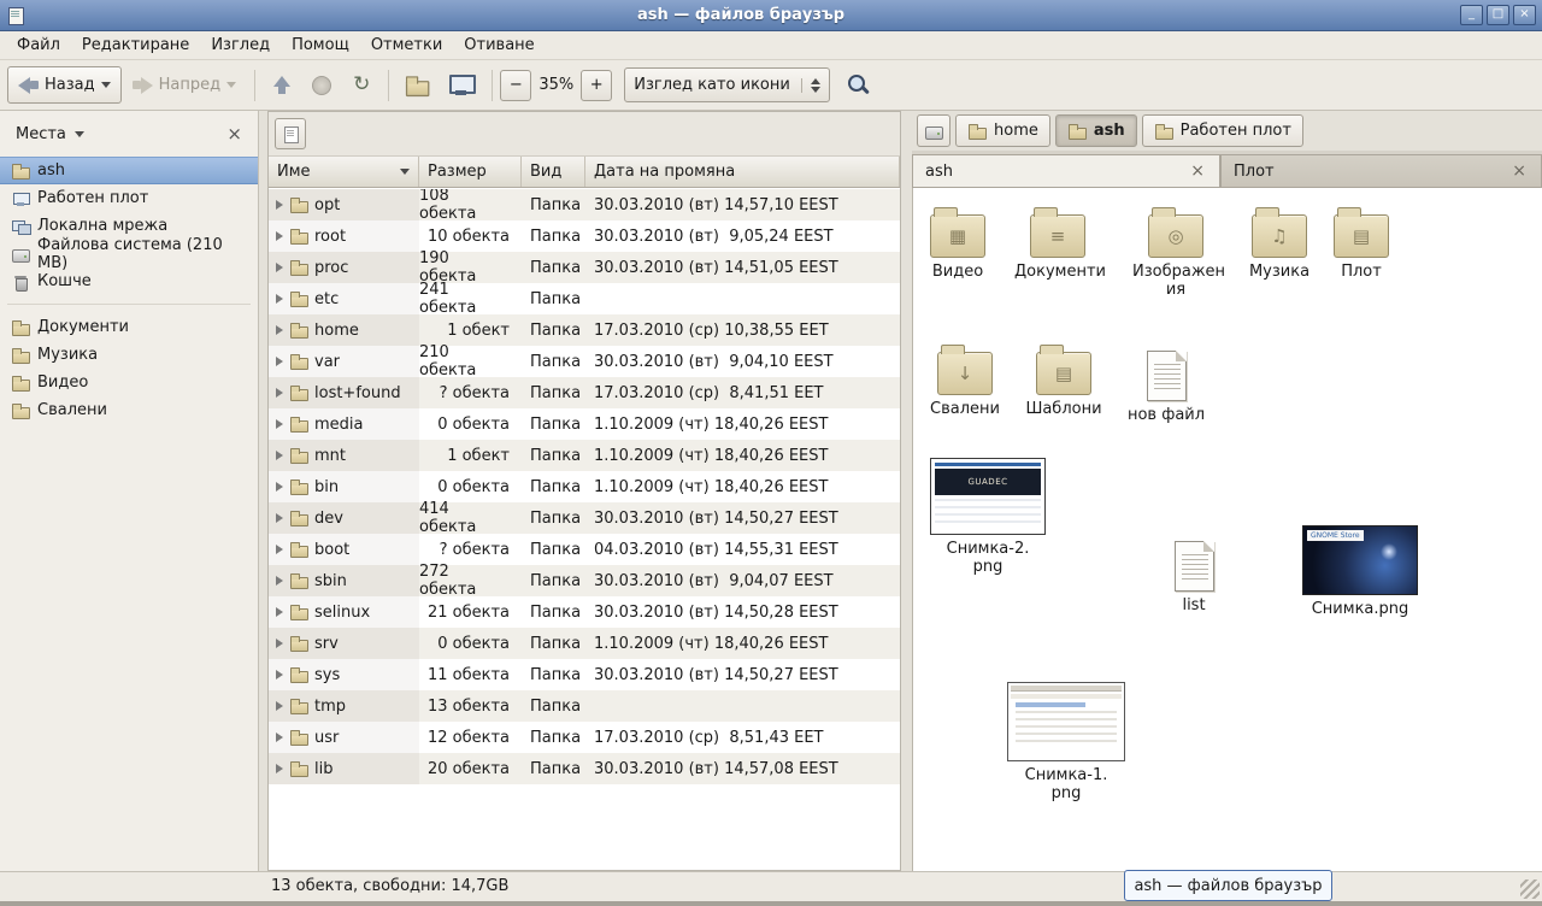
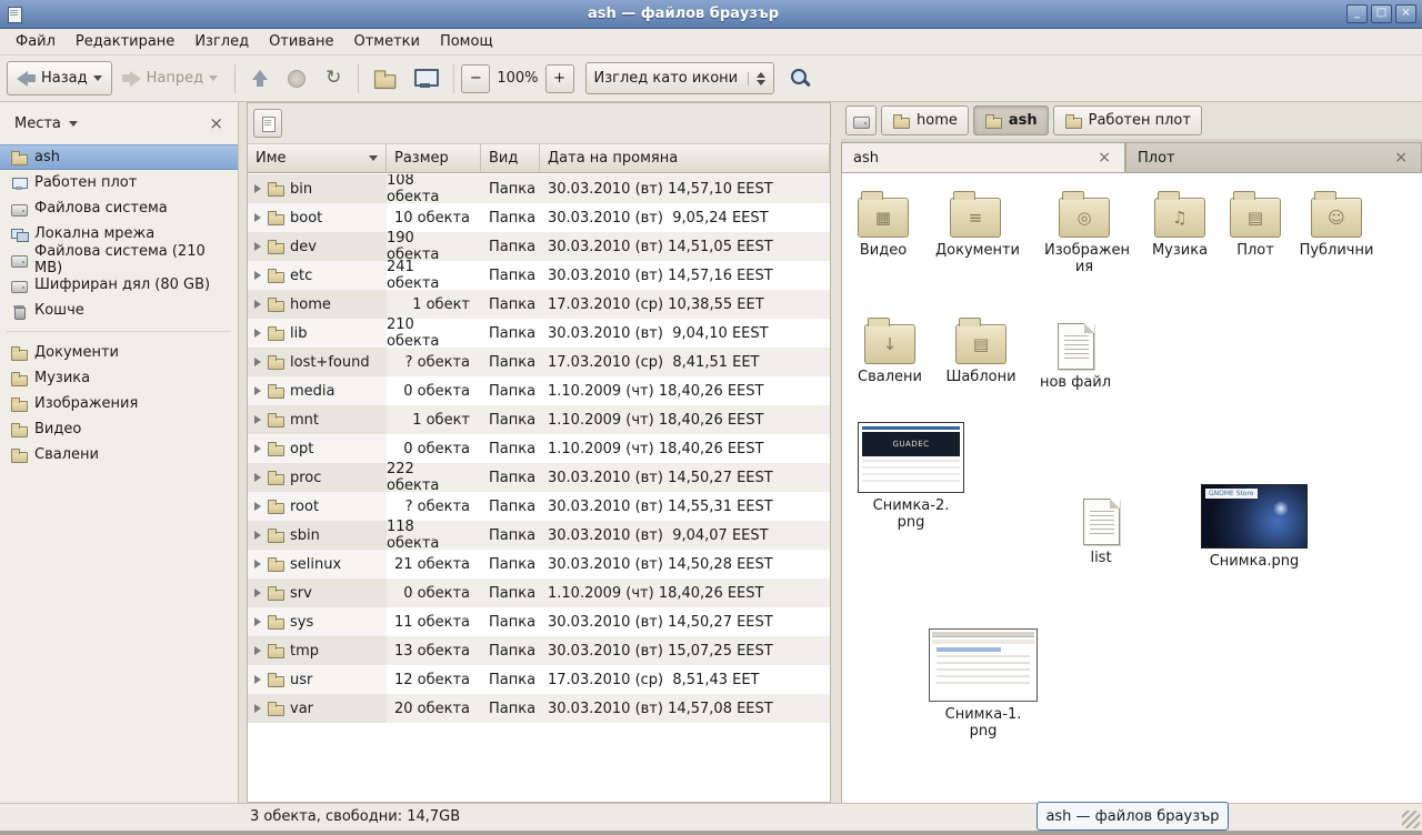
  ash — файлов браузър
  _
  □
  ×
  Файл
  Редактиране
  Изглед
- Помощ
+ Отиване
  Отметки
- Отиване
+ Помощ
  Назад
  Напред
  ↻
  −
- 35%
+ 100%
  +
  Изглед като икони
  Места
  ×
  ash
  Работен плот
+ Файлова система
  Локална мрежа
  Файлова система (210 MB)
+ Шифриран дял (80 GB)
  Кошче
  Документи
  Музика
+ Изображения
  Видео
  Свалени
  Име
  Размер
  Вид
  Дата на промяна
- opt
+ bin
  108 обекта
  Папка
  30.03.2010 (вт) 14,57,10 EEST
- root
+ boot
  10 обекта
  Папка
  30.03.2010 (вт) 9,05,24 EEST
- proc
+ dev
  190 обекта
  Папка
  30.03.2010 (вт) 14,51,05 EEST
  etc
  241 обекта
  Папка
+ 30.03.2010 (вт) 14,57,16 EEST
  home
  1 обект
  Папка
  17.03.2010 (ср) 10,38,55 EET
- var
+ lib
  210 обекта
  Папка
  30.03.2010 (вт) 9,04,10 EEST
  lost+found
  ? обекта
  Папка
  17.03.2010 (ср) 8,41,51 EET
  media
  0 обекта
  Папка
  1.10.2009 (чт) 18,40,26 EEST
  mnt
  1 обект
  Папка
  1.10.2009 (чт) 18,40,26 EEST
- bin
+ opt
  0 обекта
  Папка
  1.10.2009 (чт) 18,40,26 EEST
- dev
+ proc
- 414 обекта
+ 222 обекта
  Папка
  30.03.2010 (вт) 14,50,27 EEST
- boot
+ root
  ? обекта
  Папка
- 04.03.2010 (вт) 14,55,31 EEST
+ 30.03.2010 (вт) 14,55,31 EEST
  sbin
- 272 обекта
+ 118 обекта
  Папка
  30.03.2010 (вт) 9,04,07 EEST
  selinux
  21 обекта
  Папка
  30.03.2010 (вт) 14,50,28 EEST
  srv
  0 обекта
  Папка
  1.10.2009 (чт) 18,40,26 EEST
  sys
  11 обекта
  Папка
  30.03.2010 (вт) 14,50,27 EEST
  tmp
  13 обекта
  Папка
+ 30.03.2010 (вт) 15,07,25 EEST
  usr
  12 обекта
  Папка
  17.03.2010 (ср) 8,51,43 EET
- lib
+ var
  20 обекта
  Папка
  30.03.2010 (вт) 14,57,08 EEST
  home
  ash
  Работен плот
  ash
  ×
  Плот
  ×
  ▦
  Видео
  ≡
  Документи
  ◎
  Изображен
  ия
  ♫
  Музика
  ▤
  Плот
+ ☺
+ Публични
  ↓
  Свалени
  ▤
  Шаблони
  нов файл
  GUADEC
  Снимка-2.
  png
  list
  Снимка.png
  Снимка-1.
  png
- 13 обекта, свободни: 14,7GB
+ 3 обекта, свободни: 14,7GB
  ash — файлов браузър
